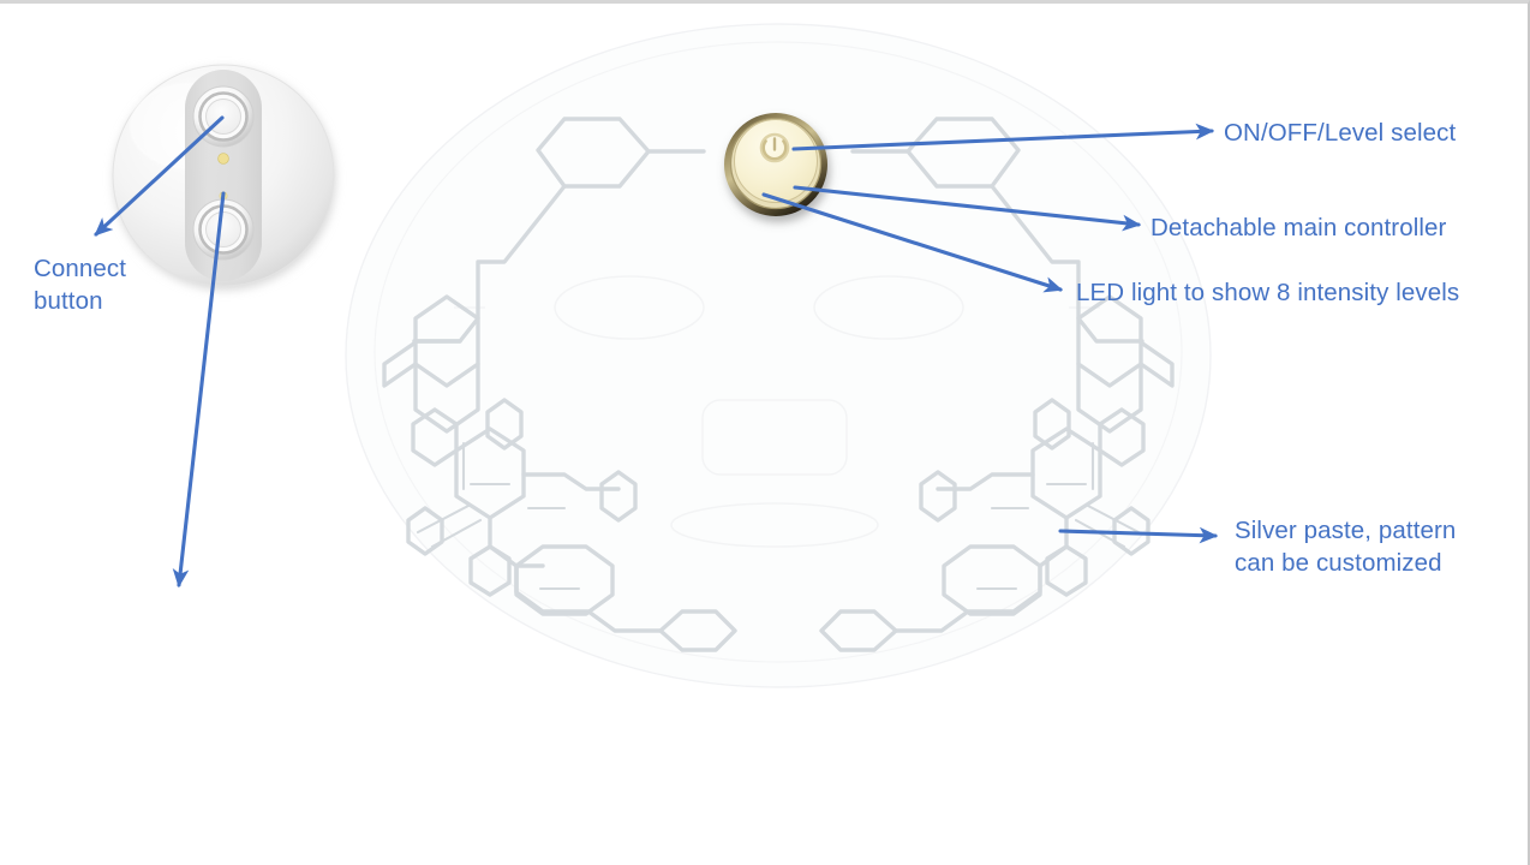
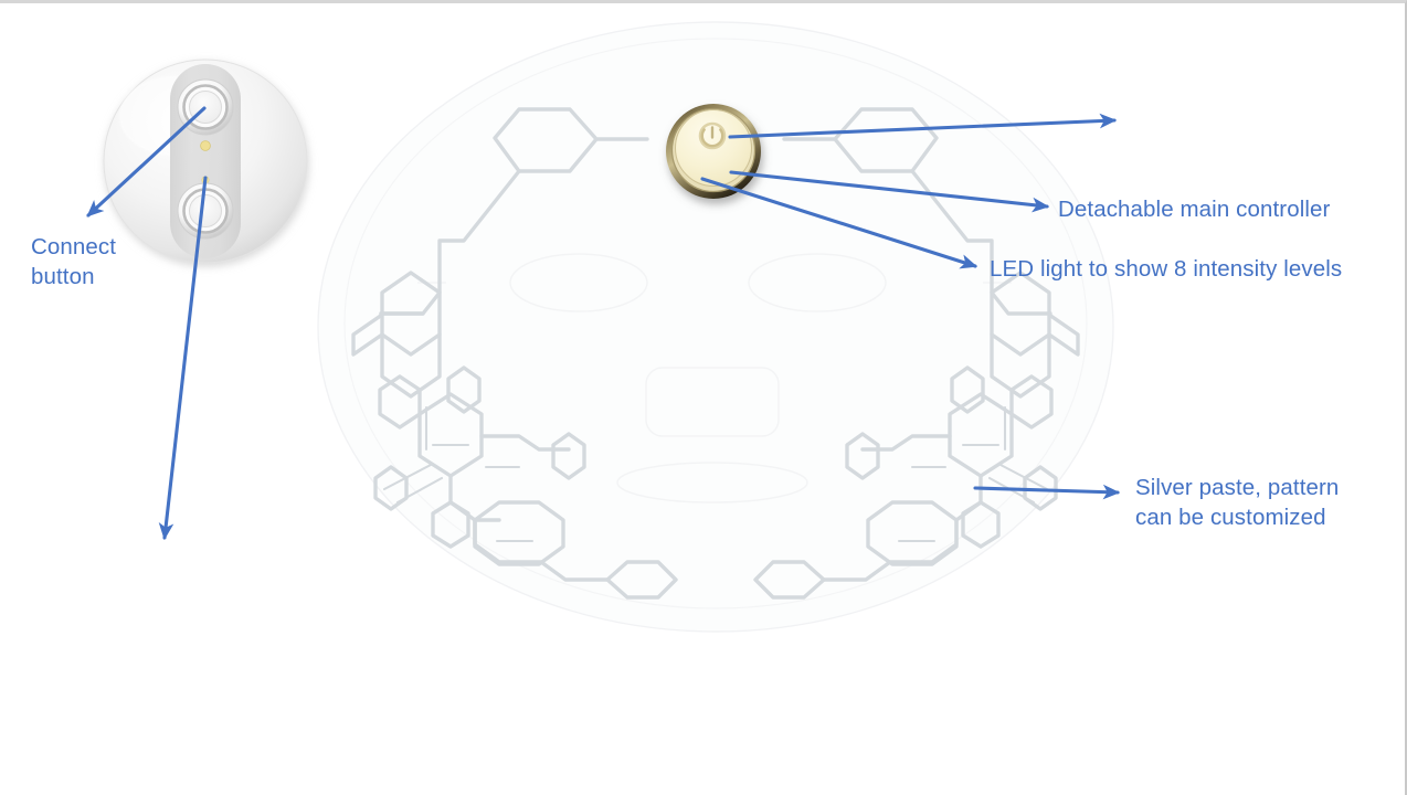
- ON/OFF/Level select
  Detachable main controller
  LED light to show 8 intensity levels
  Silver paste, pattern
  can be customized
  Connect
  button
